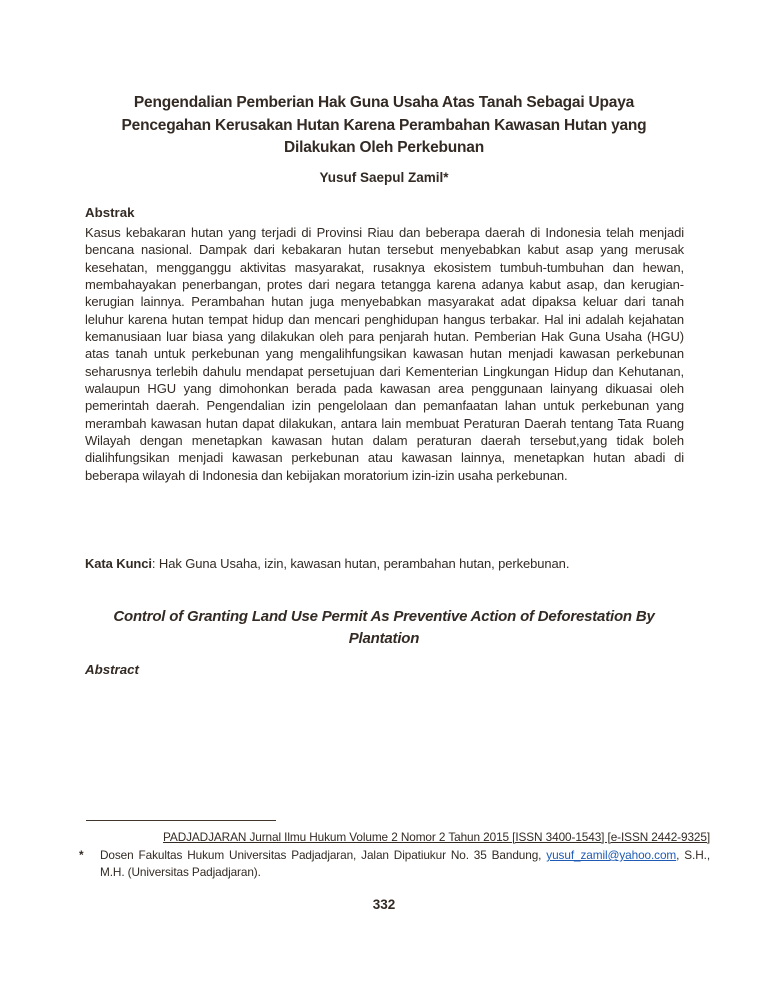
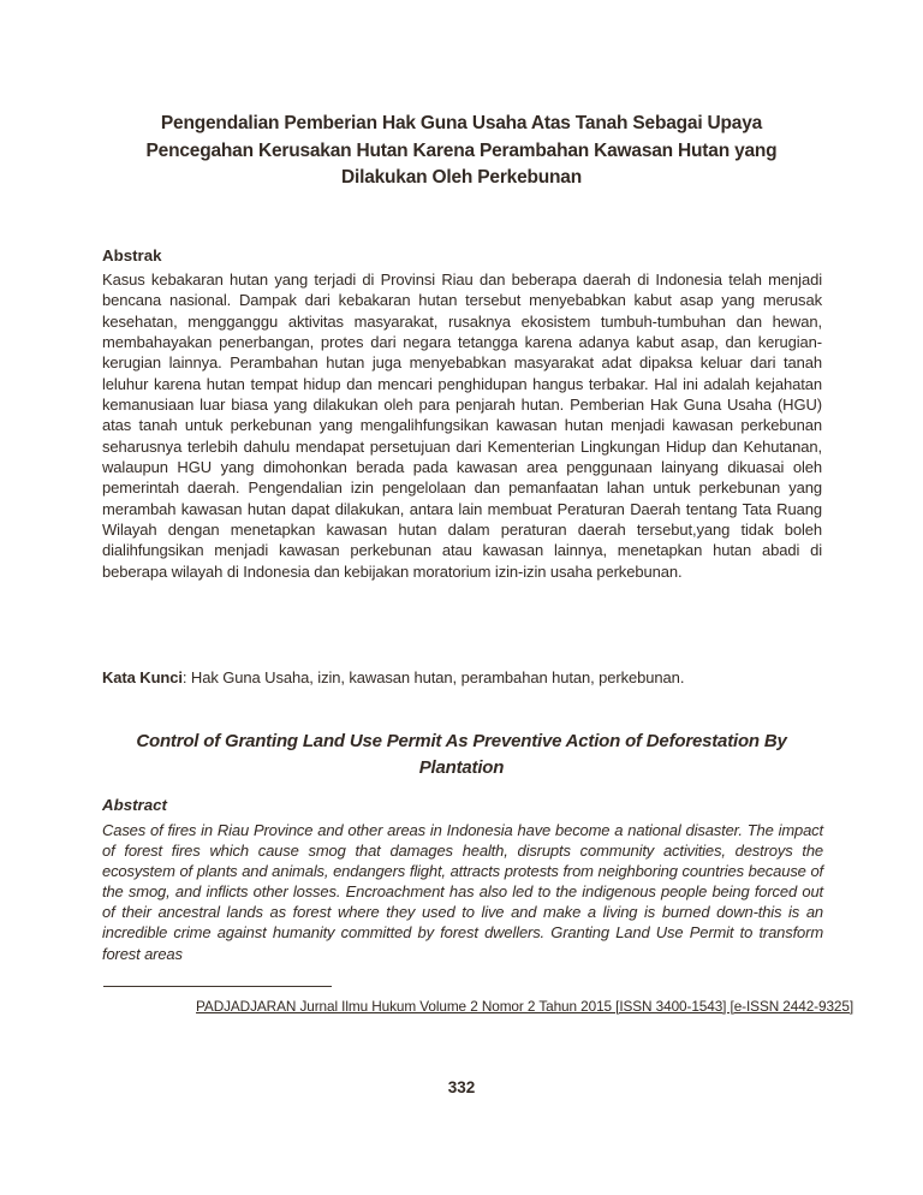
  Pengendalian Pemberian Hak Guna Usaha Atas Tanah Sebagai Upaya Pencegahan Kerusakan Hutan Karena Perambahan Kawasan Hutan yang Dilakukan Oleh Perkebunan
- Yusuf Saepul Zamil*
  Abstrak
  Kasus kebakaran hutan yang terjadi di Provinsi Riau dan beberapa daerah di Indonesia telah menjadi bencana nasional. Dampak dari kebakaran hutan tersebut menyebabkan kabut asap yang merusak kesehatan, mengganggu aktivitas masyarakat, rusaknya ekosistem tumbuh-tumbuhan dan hewan, membahayakan penerbangan, protes dari negara tetangga karena adanya kabut asap, dan kerugian-kerugian lainnya. Perambahan hutan juga menyebabkan masyarakat adat dipaksa keluar dari tanah leluhur karena hutan tempat hidup dan mencari penghidupan hangus terbakar. Hal ini adalah kejahatan kemanusiaan luar biasa yang dilakukan oleh para penjarah hutan. Pemberian Hak Guna Usaha (HGU) atas tanah untuk perkebunan yang mengalihfungsikan kawasan hutan menjadi kawasan perkebunan seharusnya terlebih dahulu mendapat persetujuan dari Kementerian Lingkungan Hidup dan Kehutanan, walaupun HGU yang dimohonkan berada pada kawasan area penggunaan lainyang dikuasai oleh pemerintah daerah. Pengendalian izin pengelolaan dan pemanfaatan lahan untuk perkebunan yang merambah kawasan hutan dapat dilakukan, antara lain membuat Peraturan Daerah tentang Tata Ruang Wilayah dengan menetapkan kawasan hutan dalam peraturan daerah tersebut,yang tidak boleh dialihfungsikan menjadi kawasan perkebunan atau kawasan lainnya, menetapkan hutan abadi di beberapa wilayah di Indonesia dan kebijakan moratorium izin-izin usaha perkebunan.
  Kata Kunci: Hak Guna Usaha, izin, kawasan hutan, perambahan hutan, perkebunan.
  Control of Granting Land Use Permit As Preventive Action of Deforestation By Plantation
  Abstract
+ Cases of fires in Riau Province and other areas in Indonesia have become a national disaster. The impact of forest fires which cause smog that damages health, disrupts community activities, destroys the ecosystem of plants and animals, endangers flight, attracts protests from neighboring countries because of the smog, and inflicts other losses. Encroachment has also led to the indigenous people being forced out of their ancestral lands as forest where they used to live and make a living is burned down-this is an incredible crime against humanity committed by forest dwellers. Granting Land Use Permit to transform forest areas
  PADJADJARAN Jurnal Ilmu Hukum Volume 2 Nomor 2 Tahun 2015 [ISSN 3400-1543] [e-ISSN 2442-9325]
- * Dosen Fakultas Hukum Universitas Padjadjaran, Jalan Dipatiukur No. 35 Bandung, yusuf_zamil@yahoo.com, S.H., M.H. (Universitas Padjadjaran).
  332
